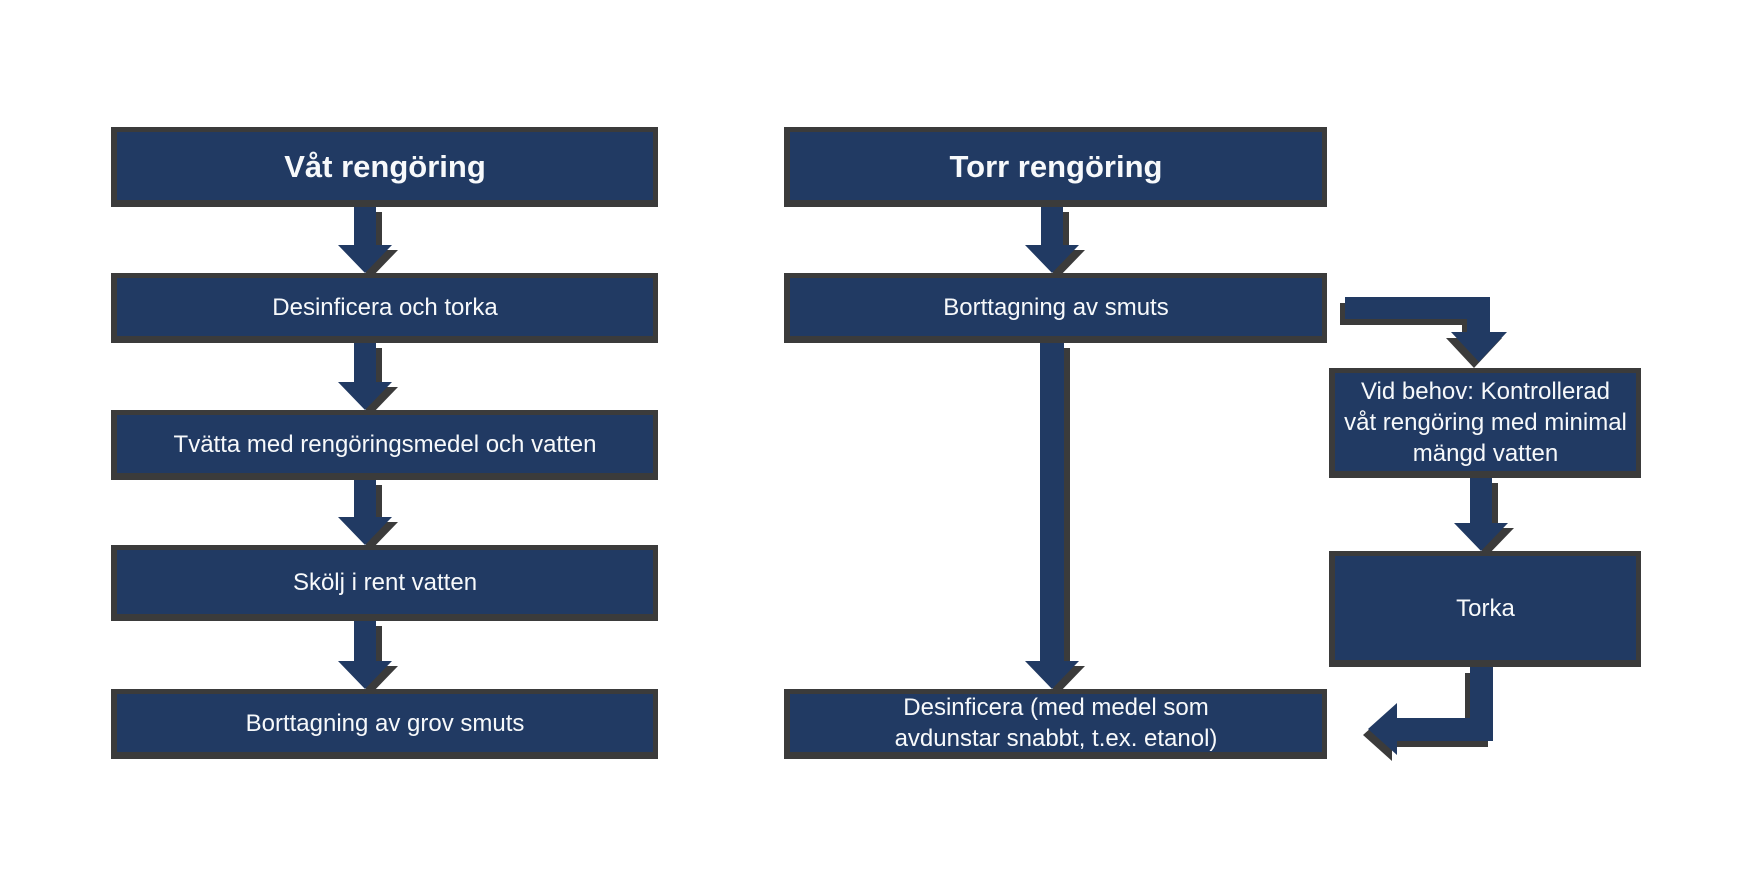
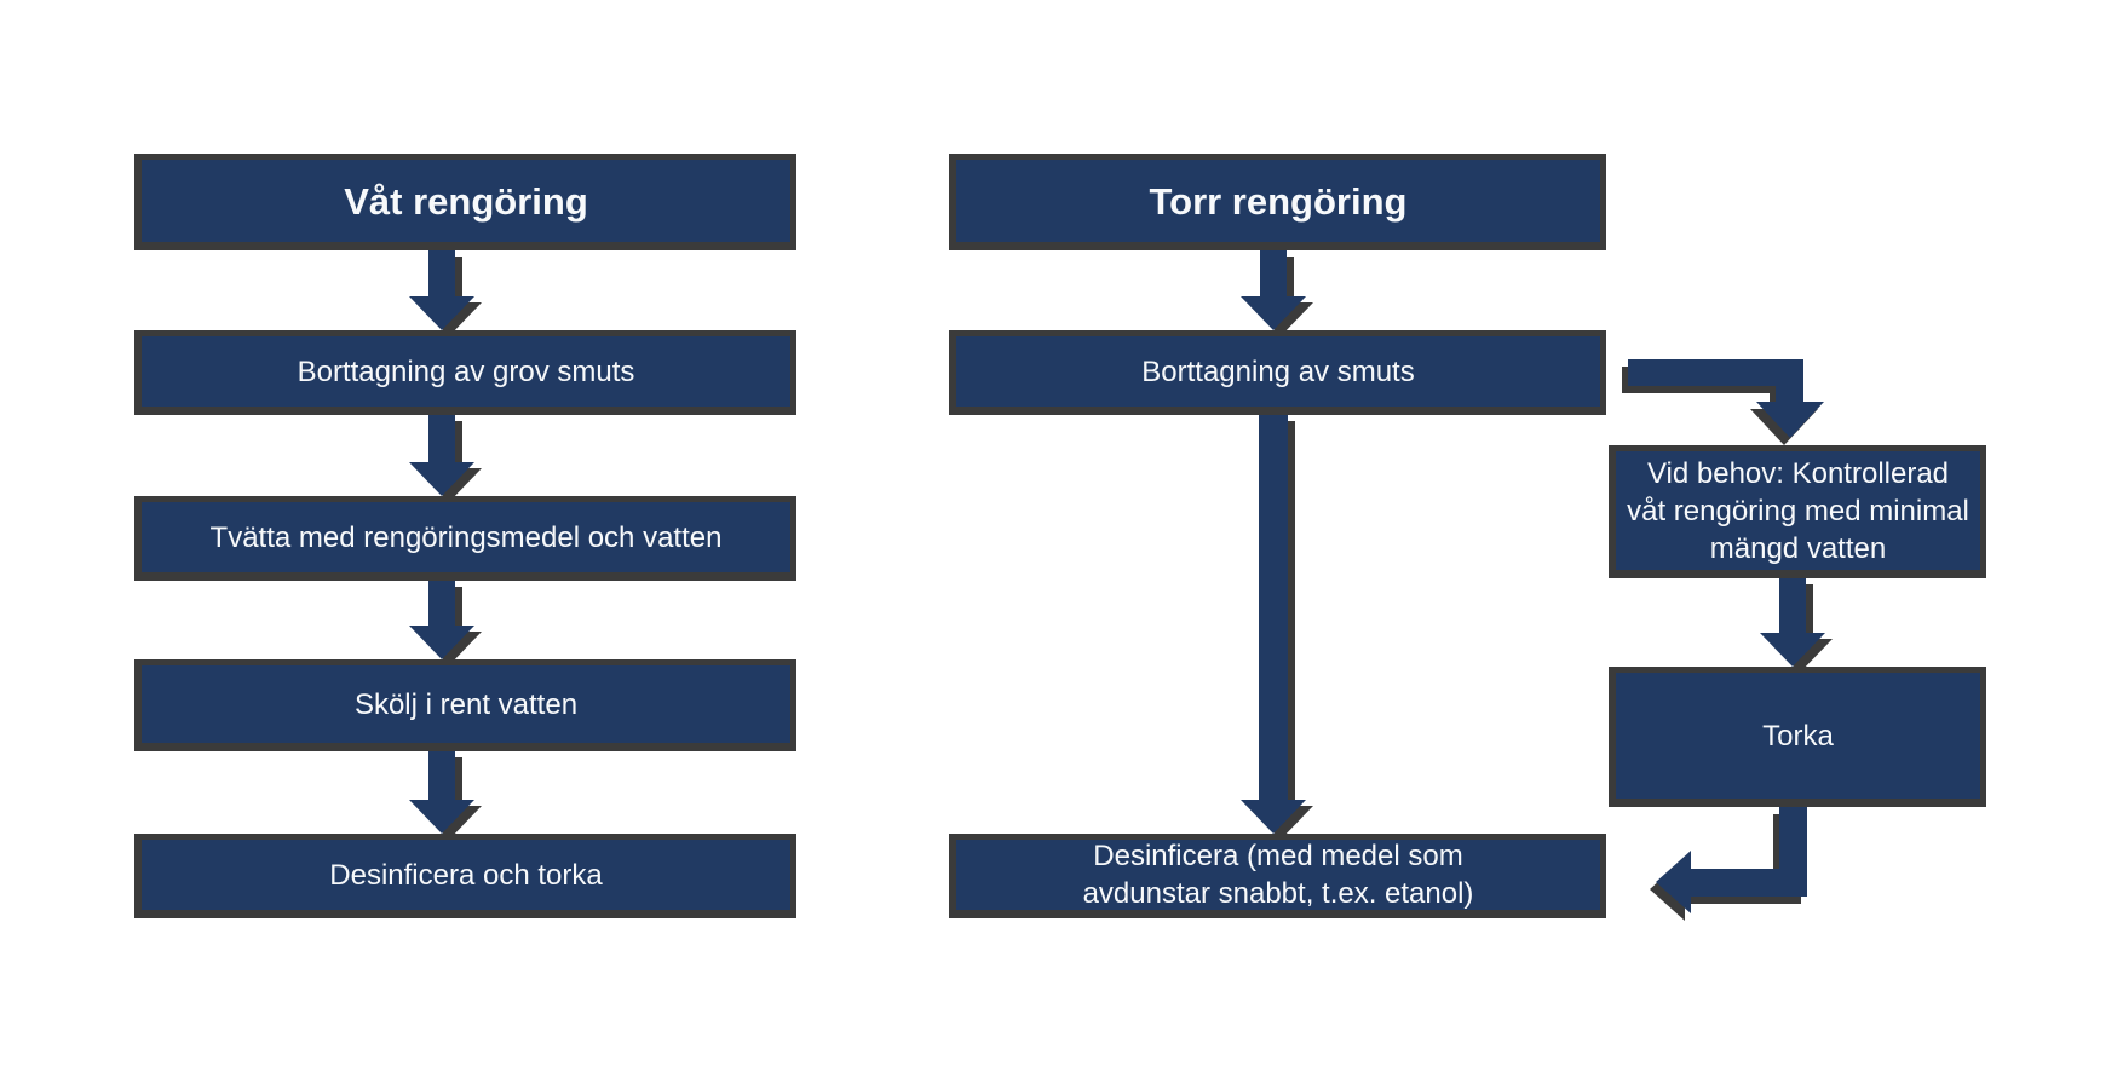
  Våt rengöring
- Desinficera och torka
+ Borttagning av grov smuts
  Tvätta med rengöringsmedel och vatten
  Skölj i rent vatten
- Borttagning av grov smuts
+ Desinficera och torka
  Torr rengöring
  Borttagning av smuts
  Desinficera (med medel som
  avdunstar snabbt, t.ex. etanol)
  Vid behov: Kontrollerad
  våt rengöring med minimal
  mängd vatten
  Torka
